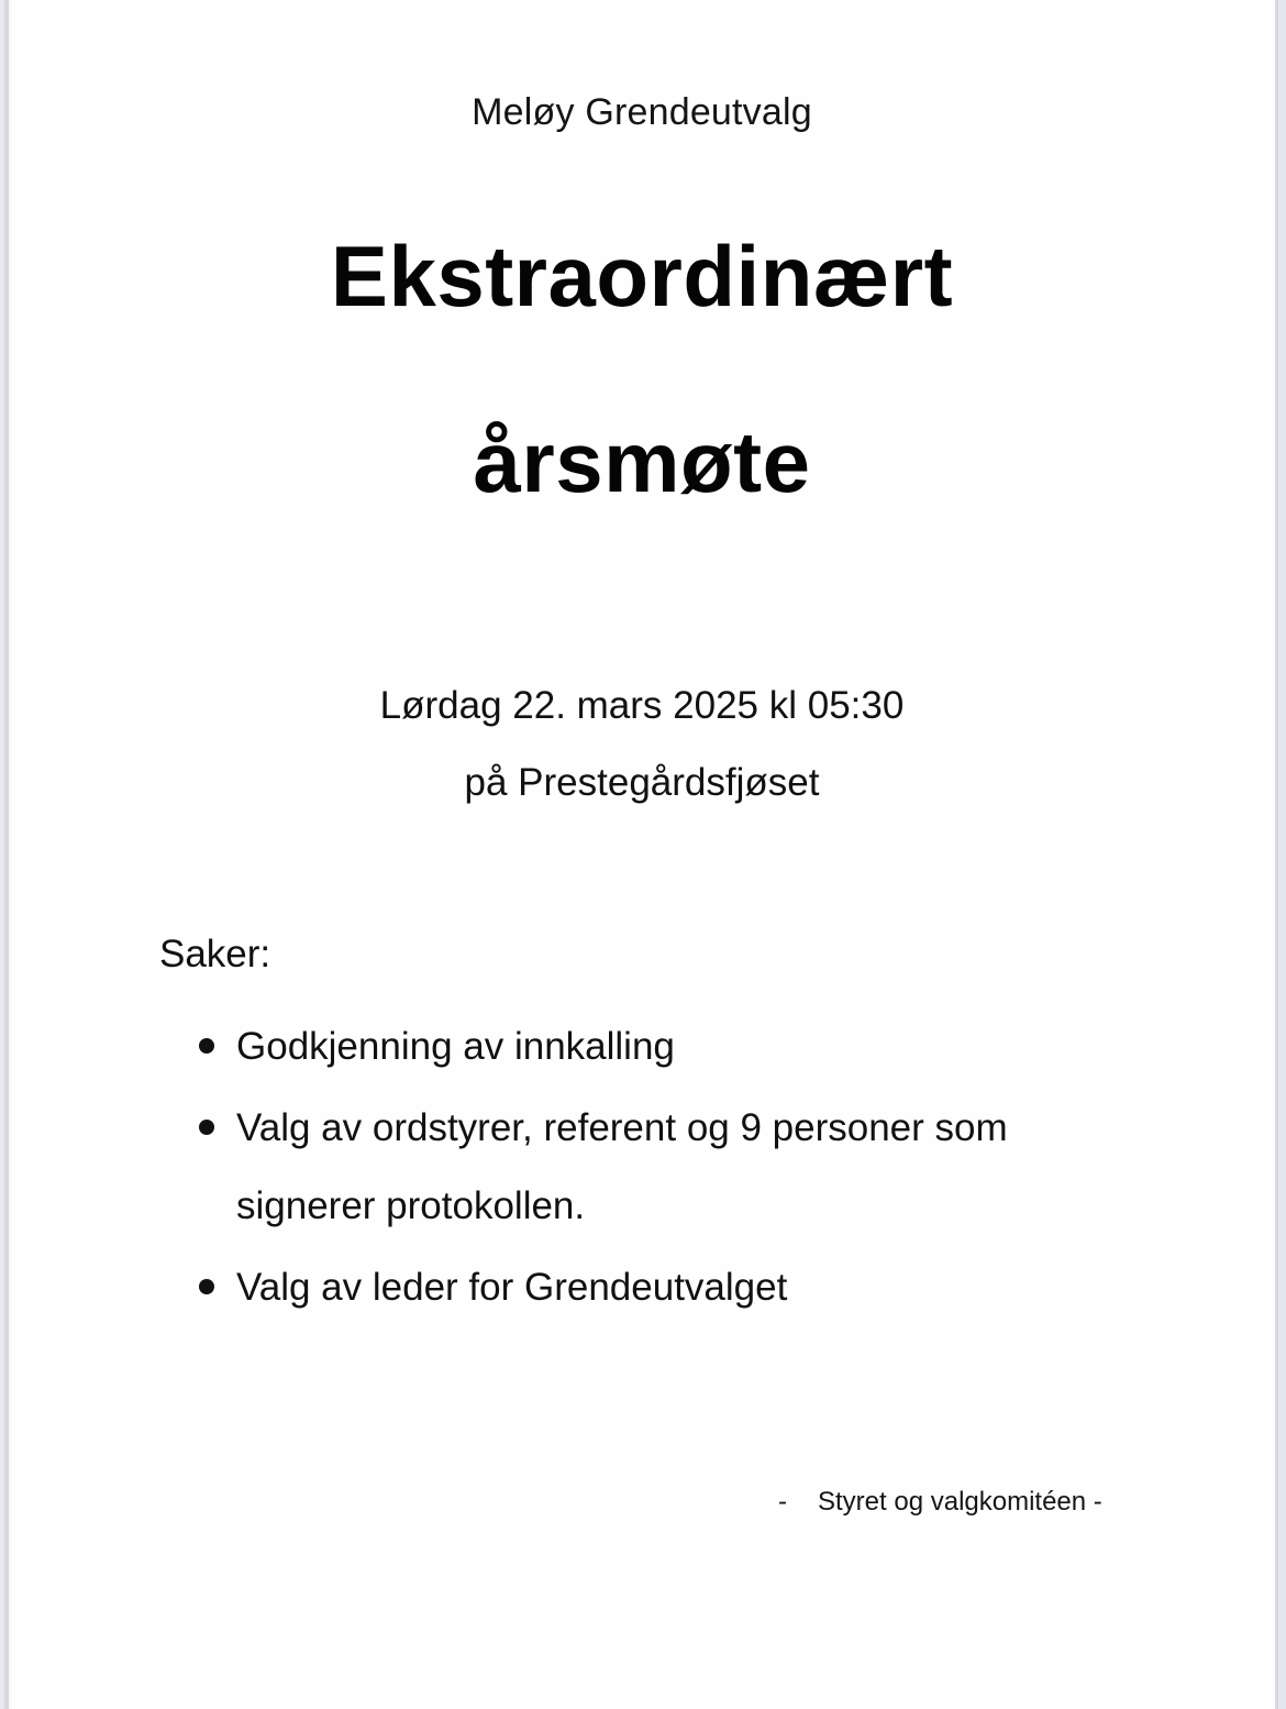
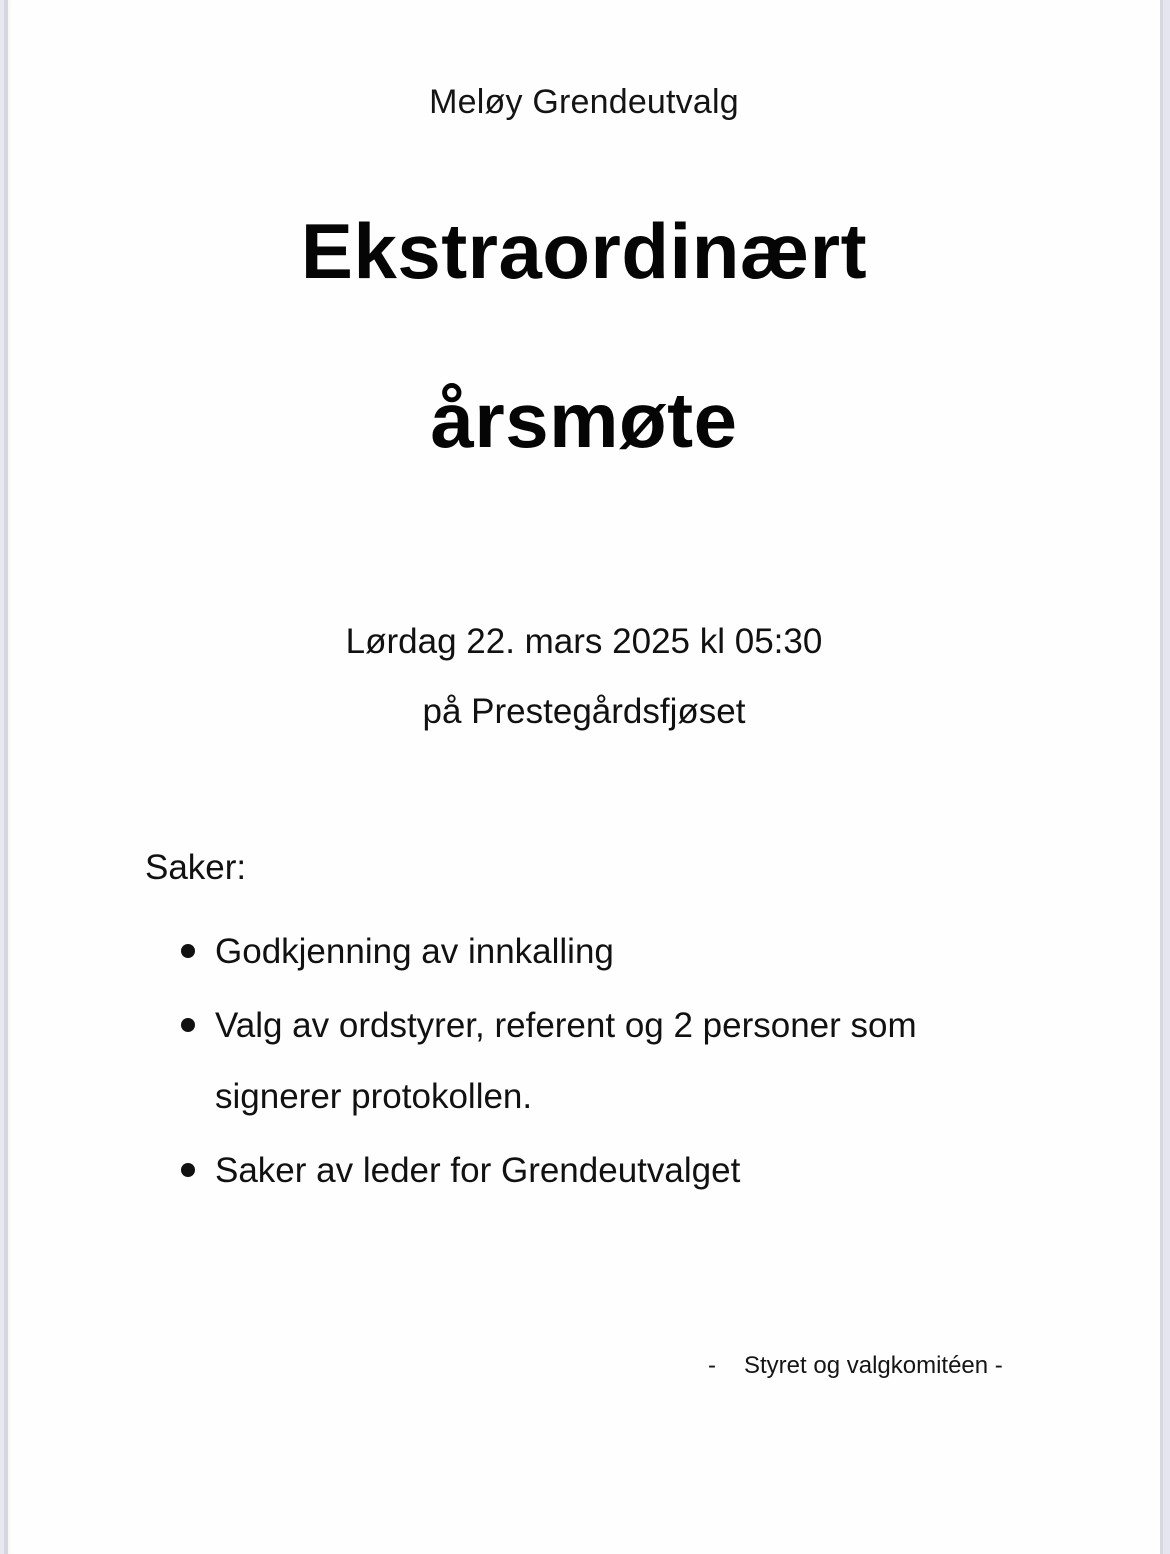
  Meløy Grendeutvalg
  Ekstraordinært
  årsmøte
  Lørdag 22. mars 2025 kl 05:30
  på Prestegårdsfjøset
  Saker:
  Godkjenning av innkalling
- Valg av ordstyrer, referent og 9 personer som signerer protokollen.
+ Valg av ordstyrer, referent og 2 personer som signerer protokollen.
- Valg av leder for Grendeutvalget
+ Saker av leder for Grendeutvalget
  - Styret og valgkomitéen -
